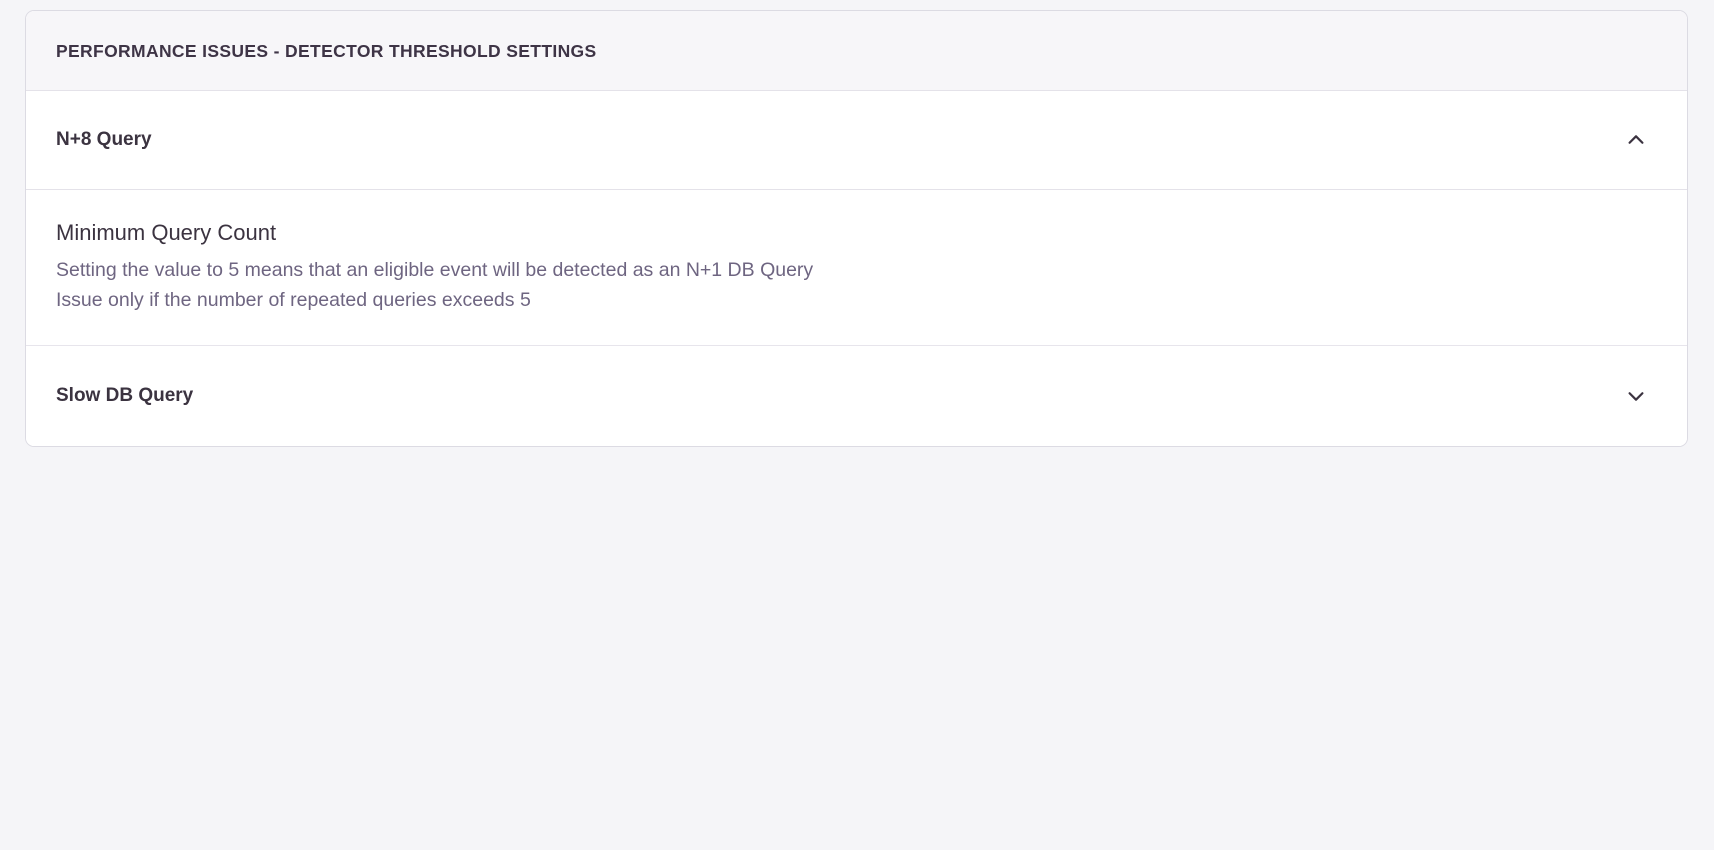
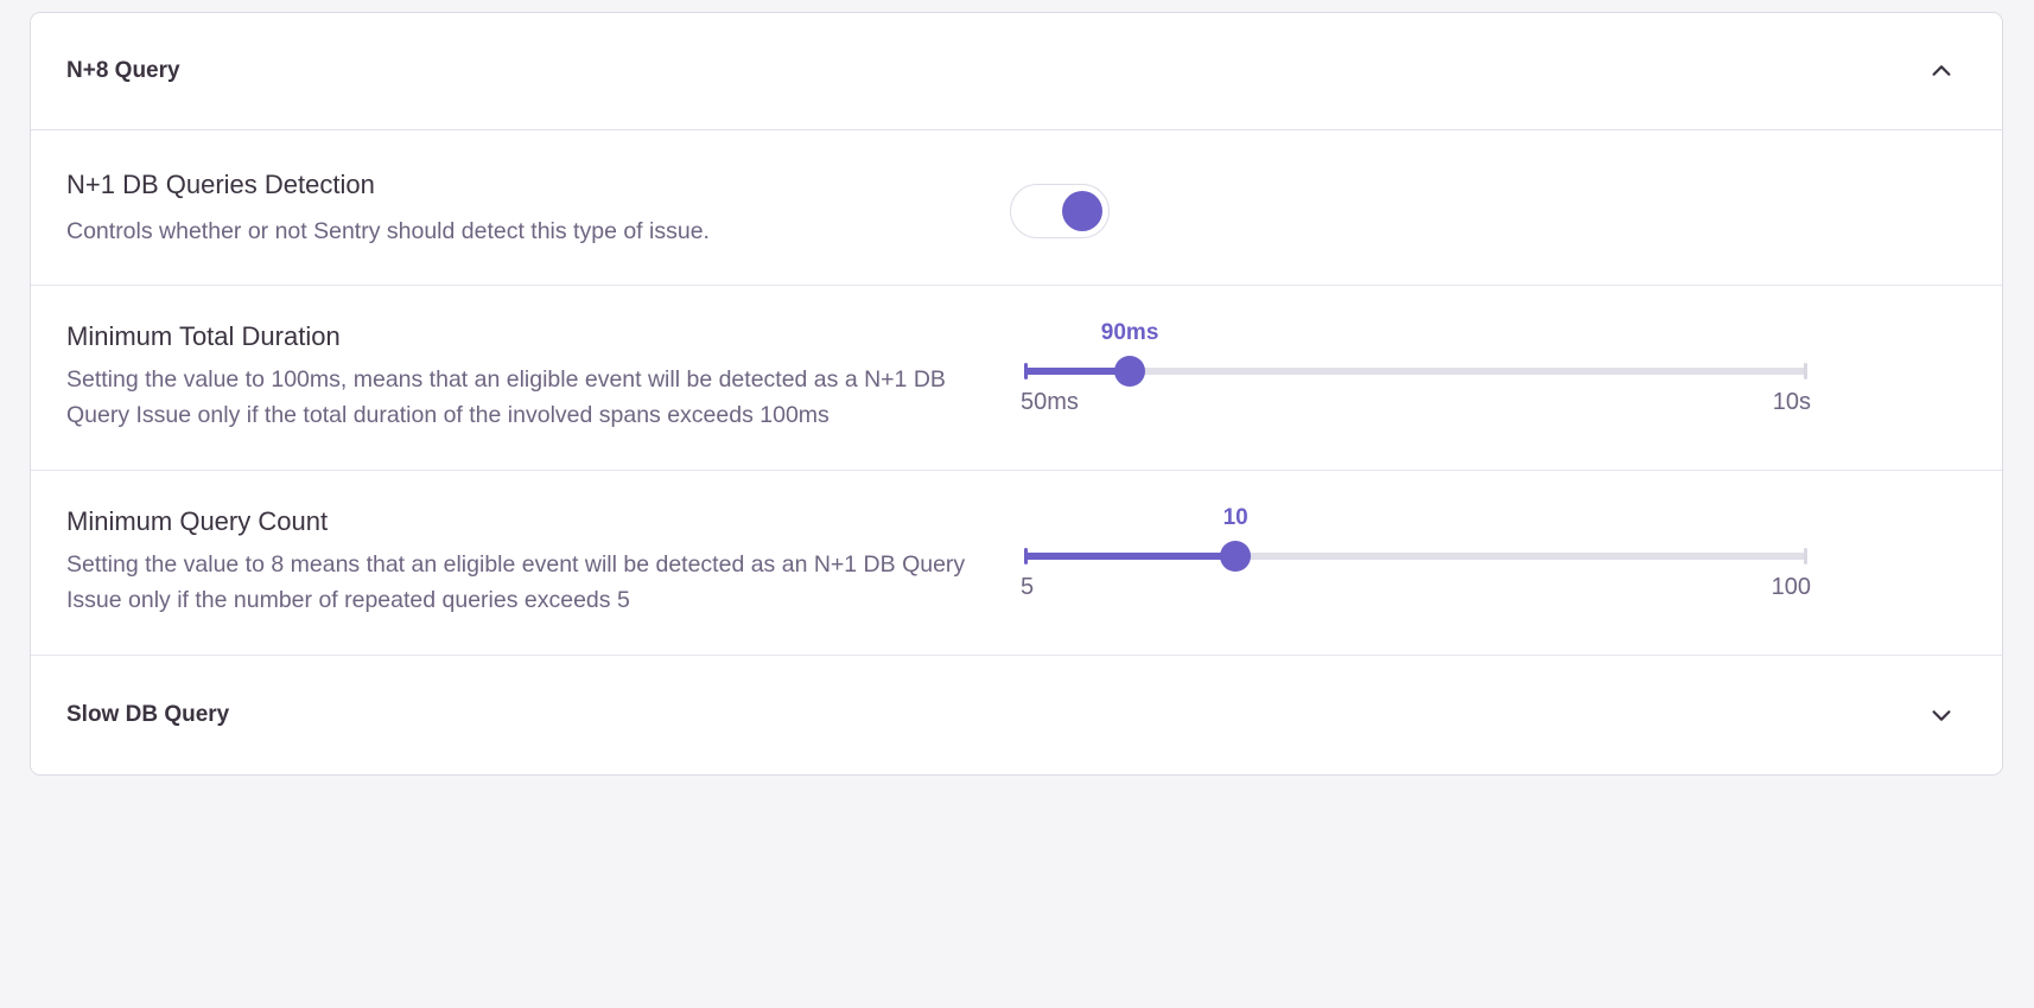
- PERFORMANCE ISSUES - DETECTOR THRESHOLD SETTINGS
  N+8 Query
+ N+1 DB Queries Detection
+ Controls whether or not Sentry should detect this type of issue.
+ Minimum Total Duration
+ Setting the value to 100ms, means that an eligible event will be detected as a N+1 DB Query Issue only if the total duration of the involved spans exceeds 100ms
+ 90ms
+ 50ms
+ 10s
  Minimum Query Count
- Setting the value to 5 means that an eligible event will be detected as an N+1 DB Query Issue only if the number of repeated queries exceeds 5
+ Setting the value to 8 means that an eligible event will be detected as an N+1 DB Query Issue only if the number of repeated queries exceeds 5
+ 10
+ 5
+ 100
  Slow DB Query
